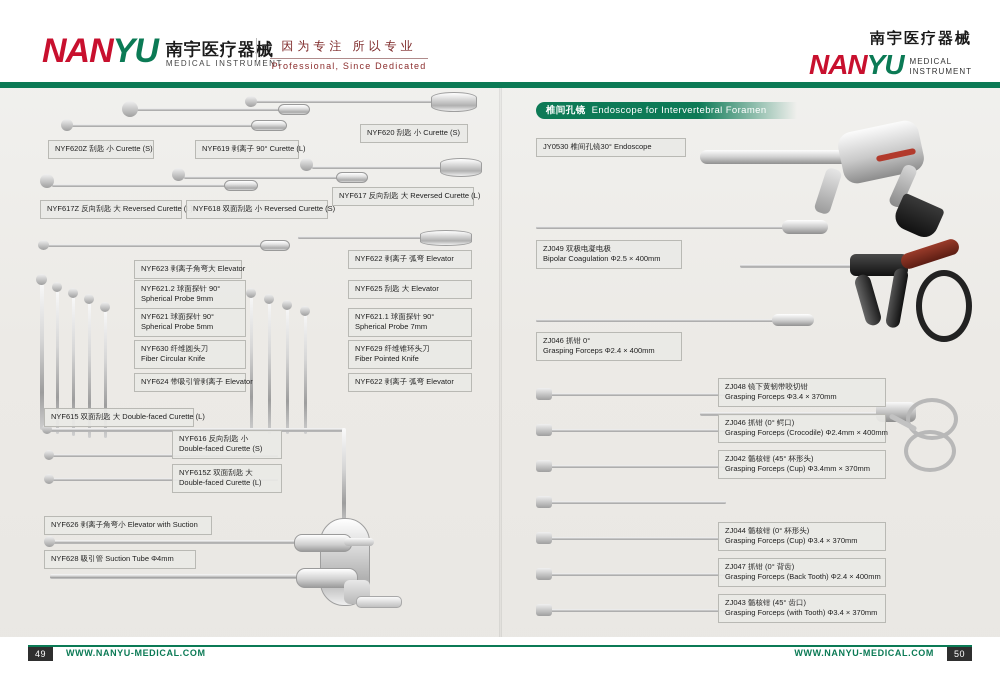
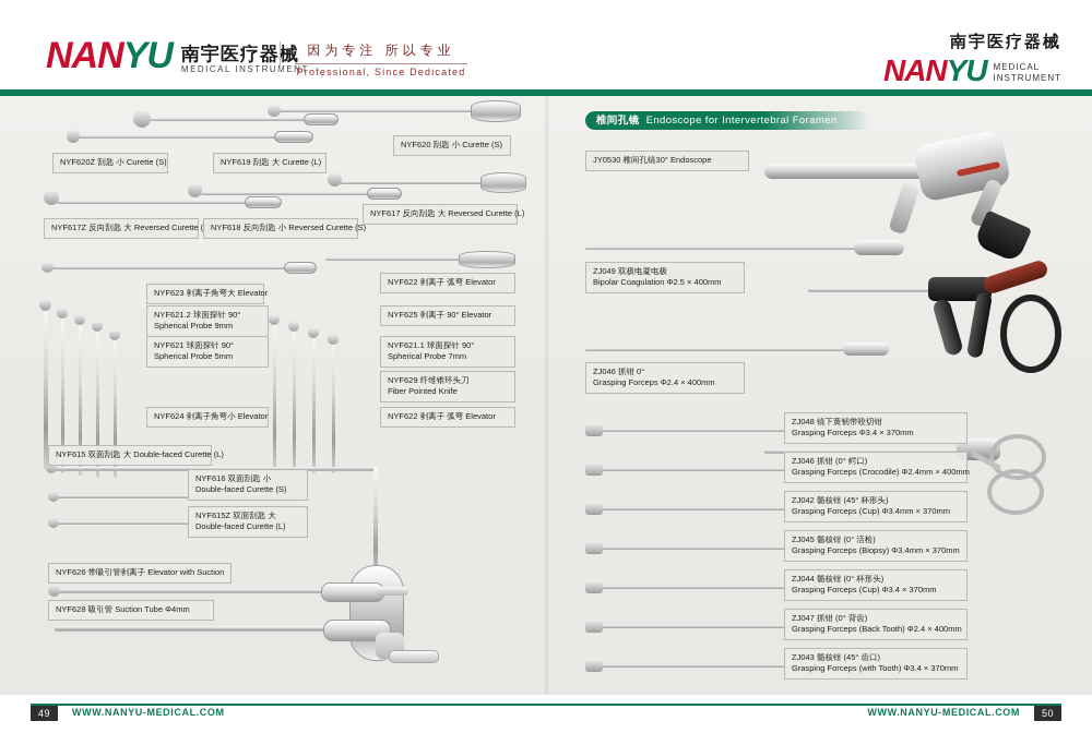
  NANYU
  南宇医疗器械
  MEDICAL INSTRUMENT
  因为专注 所以专业
  Professional, Since Dedicated
  南宇医疗器械
  NANYU
  MEDICAL
  INSTRUMENT
  NYF620Z 刮匙 小 Curette (S)
- NYF619 剥离子 90° Curette (L)
+ NYF619 刮匙 大 Curette (L)
  NYF620 刮匙 小 Curette (S)
  NYF617Z 反向刮匙 大 Reversed Curette (
- NYF618 双面刮匙 小 Reversed Curette (S)
+ NYF618 反向刮匙 小 Reversed Curette (S)
  NYF617 反向刮匙 大 Reversed Curette (L)
  NYF623 剥离子角弯大 Elevator
  NYF622 剥离子 弧弯 Elevator
  NYF621.2 球面探针 90°
  Spherical Probe 9mm
- NYF625 刮匙 大 Elevator
+ NYF625 剥离子 90° Elevator
  NYF621 球面探针 90°
  Spherical Probe 5mm
  NYF621.1 球面探针 90°
  Spherical Probe 7mm
- NYF630 纤维圆头刀
- Fiber Circular Knife
  NYF629 纤维锥环头刀
  Fiber Pointed Knife
- NYF624 带吸引管剥离子 Elevator
+ NYF624 剥离子角弯小 Elevator
  NYF622 剥离子 弧弯 Elevator
  NYF615 双面刮匙 大 Double-faced Curette (L)
- NYF616 反向刮匙 小
+ NYF616 双面刮匙 小
  Double-faced Curette (S)
  NYF615Z 双面刮匙 大
  Double-faced Curette (L)
- NYF626 剥离子角弯小 Elevator with Suction
+ NYF626 带吸引管剥离子 Elevator with Suction
  NYF628 吸引管 Suction Tube Φ4mm
  椎间孔镜
  Endoscope for Intervertebral Foramen
  JY0530 椎间孔镜30° Endoscope
  ZJ049 双极电凝电极
  Bipolar Coagulation Φ2.5 × 400mm
  ZJ046 抓钳 0°
  Grasping Forceps Φ2.4 × 400mm
  ZJ048 镜下黄韧带咬切钳
  Grasping Forceps Φ3.4 × 370mm
  ZJ046 抓钳 (0° 鳄口)
  Grasping Forceps (Crocodile) Φ2.4mm × 400mm
  ZJ042 髓核钳 (45° 杯形头)
  Grasping Forceps (Cup) Φ3.4mm × 370mm
+ ZJ045 髓核钳 (0° 活检)
+ Grasping Forceps (Biopsy) Φ3.4mm × 370mm
  ZJ044 髓核钳 (0° 杯形头)
  Grasping Forceps (Cup) Φ3.4 × 370mm
  ZJ047 抓钳 (0° 背齿)
  Grasping Forceps (Back Tooth) Φ2.4 × 400mm
  ZJ043 髓核钳 (45° 齿口)
  Grasping Forceps (with Tooth) Φ3.4 × 370mm
  49
  WWW.NANYU-MEDICAL.COM
  50
  WWW.NANYU-MEDICAL.COM
